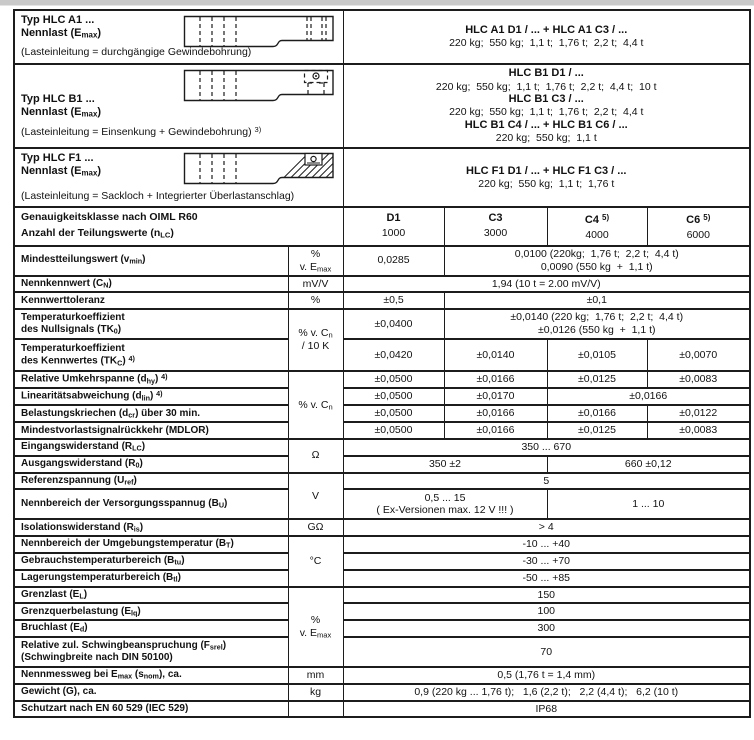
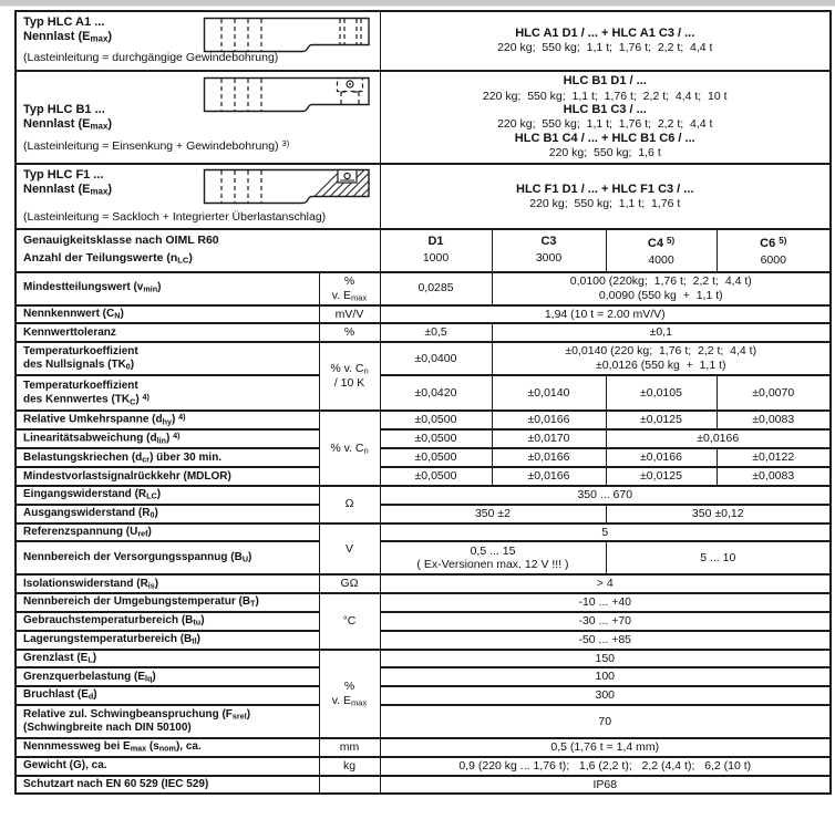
  Typ HLC A1 ...Nennlast (Emax) (Lasteinleitung = durchgängige Gewindebohrung)	HLC A1 D1 / ... + HLC A1 C3 / ... 220 kg; 550 kg; 1,1 t; 1,76 t; 2,2 t; 4,4 t
- Typ HLC B1 ...Nennlast (Emax) (Lasteinleitung = Einsenkung + Gewindebohrung) 3)	HLC B1 D1 / ... 220 kg; 550 kg; 1,1 t; 1,76 t; 2,2 t; 4,4 t; 10 t HLC B1 C3 / ... 220 kg; 550 kg; 1,1 t; 1,76 t; 2,2 t; 4,4 t HLC B1 C4 / ... + HLC B1 C6 / ... 220 kg; 550 kg; 1,1 t
+ Typ HLC B1 ...Nennlast (Emax) (Lasteinleitung = Einsenkung + Gewindebohrung) 3)	HLC B1 D1 / ... 220 kg; 550 kg; 1,1 t; 1,76 t; 2,2 t; 4,4 t; 10 t HLC B1 C3 / ... 220 kg; 550 kg; 1,1 t; 1,76 t; 2,2 t; 4,4 t HLC B1 C4 / ... + HLC B1 C6 / ... 220 kg; 550 kg; 1,6 t
  Typ HLC F1 ...Nennlast (Emax) (Lasteinleitung = Sackloch + Integrierter Überlastanschlag)	HLC F1 D1 / ... + HLC F1 C3 / ... 220 kg; 550 kg; 1,1 t; 1,76 t
  Genauigkeitsklasse nach OIML R60 Anzahl der Teilungswerte (nLC)	D1 1000	C3 3000	C4 5) 4000	C6 5) 6000
  Mindestteilungswert (vmin)	%v. Emax	0,0285	0,0100 (220kg; 1,76 t; 2,2 t; 4,4 t)0,0090 (550 kg + 1,1 t)
  Nennkennwert (CN)	mV/V	1,94 (10 t = 2.00 mV/V)
  Kennwerttoleranz	%	±0,5	±0,1
  Temperaturkoeffizientdes Nullsignals (TK0)	% v. Cn / 10 K	±0,0400	±0,0140 (220 kg; 1,76 t; 2,2 t; 4,4 t)±0,0126 (550 kg + 1,1 t)
  Temperaturkoeffizientdes Kennwertes (TKC) 4)	±0,0420	±0,0140	±0,0105	±0,0070
  Relative Umkehrspanne (dhy) 4)	% v. Cn	±0,0500	±0,0166	±0,0125	±0,0083
  Linearitätsabweichung (dlin) 4)	±0,0500	±0,0170	±0,0166
  Belastungskriechen (dcr) über 30 min.	±0,0500	±0,0166	±0,0166	±0,0122
  Mindestvorlastsignalrückkehr (MDLOR)	±0,0500	±0,0166	±0,0125	±0,0083
  Eingangswiderstand (RLC)	Ω	350 ... 670
- Ausgangswiderstand (R0)	350 ±2	660 ±0,12
+ Ausgangswiderstand (R0)	350 ±2	350 ±0,12
  Referenzspannung (Uref)	V	5
- Nennbereich der Versorgungsspannug (BU)	0,5 ... 15( Ex-Versionen max. 12 V !!! )	1 ... 10
+ Nennbereich der Versorgungsspannug (BU)	0,5 ... 15( Ex-Versionen max. 12 V !!! )	5 ... 10
  Isolationswiderstand (Ris)	GΩ	> 4
  Nennbereich der Umgebungstemperatur (BT)	°C	-10 ... +40
  Gebrauchstemperaturbereich (Btu)	-30 ... +70
  Lagerungstemperaturbereich (Btl)	-50 ... +85
  Grenzlast (EL)	%v. Emax	150
  Grenzquerbelastung (Elq)	100
  Bruchlast (Ed)	300
  Relative zul. Schwingbeanspruchung (Fsrel)(Schwingbreite nach DIN 50100)	70
  Nennmessweg bei Emax (snom), ca.	mm	0,5 (1,76 t = 1,4 mm)
  Gewicht (G), ca.	kg	0,9 (220 kg ... 1,76 t); 1,6 (2,2 t); 2,2 (4,4 t); 6,2 (10 t)
  Schutzart nach EN 60 529 (IEC 529)		IP68
